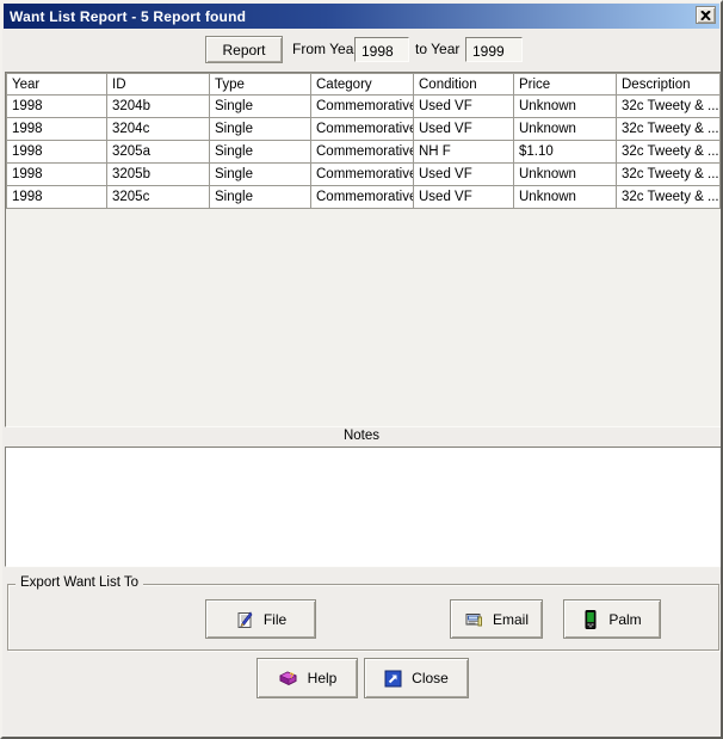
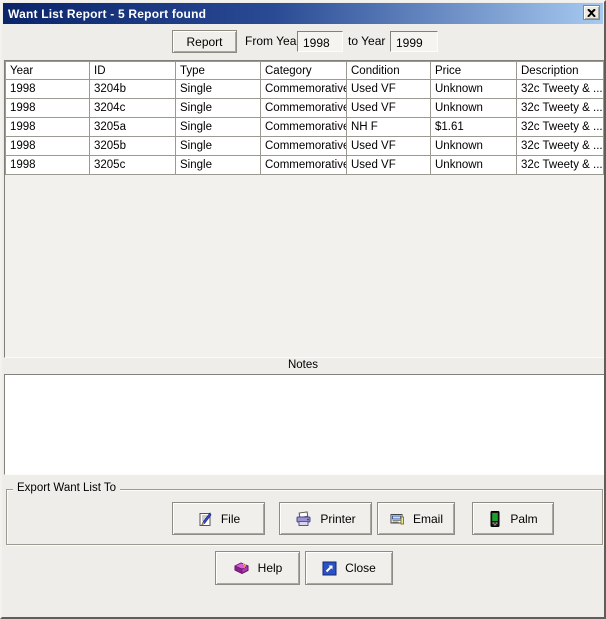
  Want List Report - 5 Report found
  Report
  From Yea
  1998
  to Year
  1999
  Year	ID	Type	Category	Condition	Price	Description
  1998	3204b	Single	Commemorativ	Used VF	Unknown	32c Tweety & ...
  1998	3204c	Single	Commemorativ	Used VF	Unknown	32c Tweety & ...
- 1998	3205a	Single	Commemorativ	NH F	$1.10	32c Tweety & ...
+ 1998	3205a	Single	Commemorativ	NH F	$1.61	32c Tweety & ...
  1998	3205b	Single	Commemorativ	Used VF	Unknown	32c Tweety & ...
  1998	3205c	Single	Commemorativ	Used VF	Unknown	32c Tweety & ...
  Notes
  Export Want List To
  File
+ Printer
  Email
  Palm
  Help
  Close
